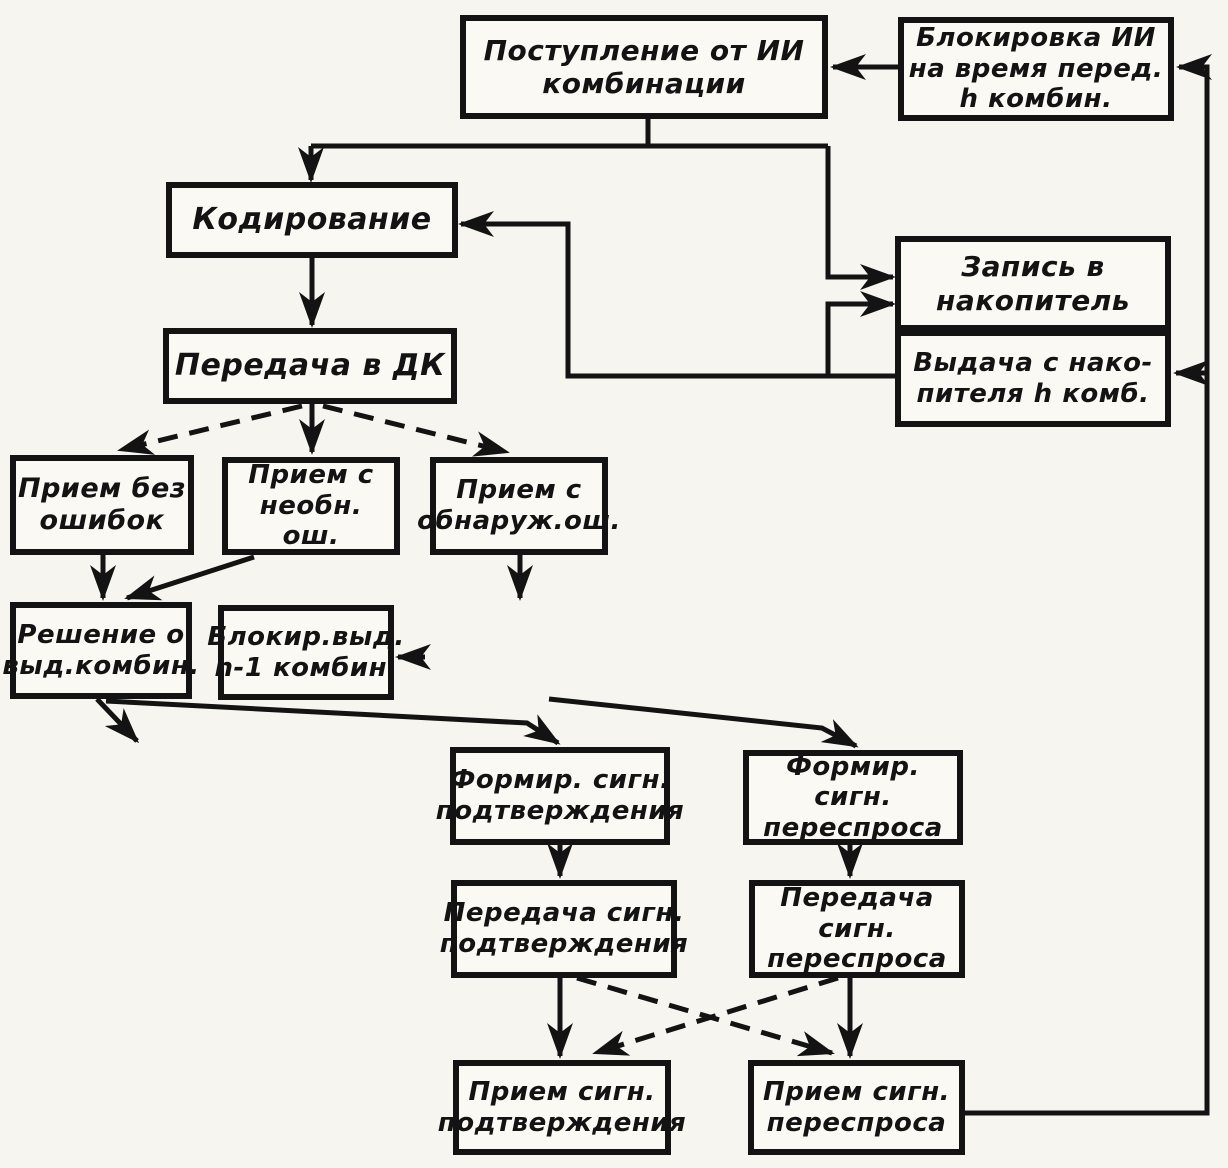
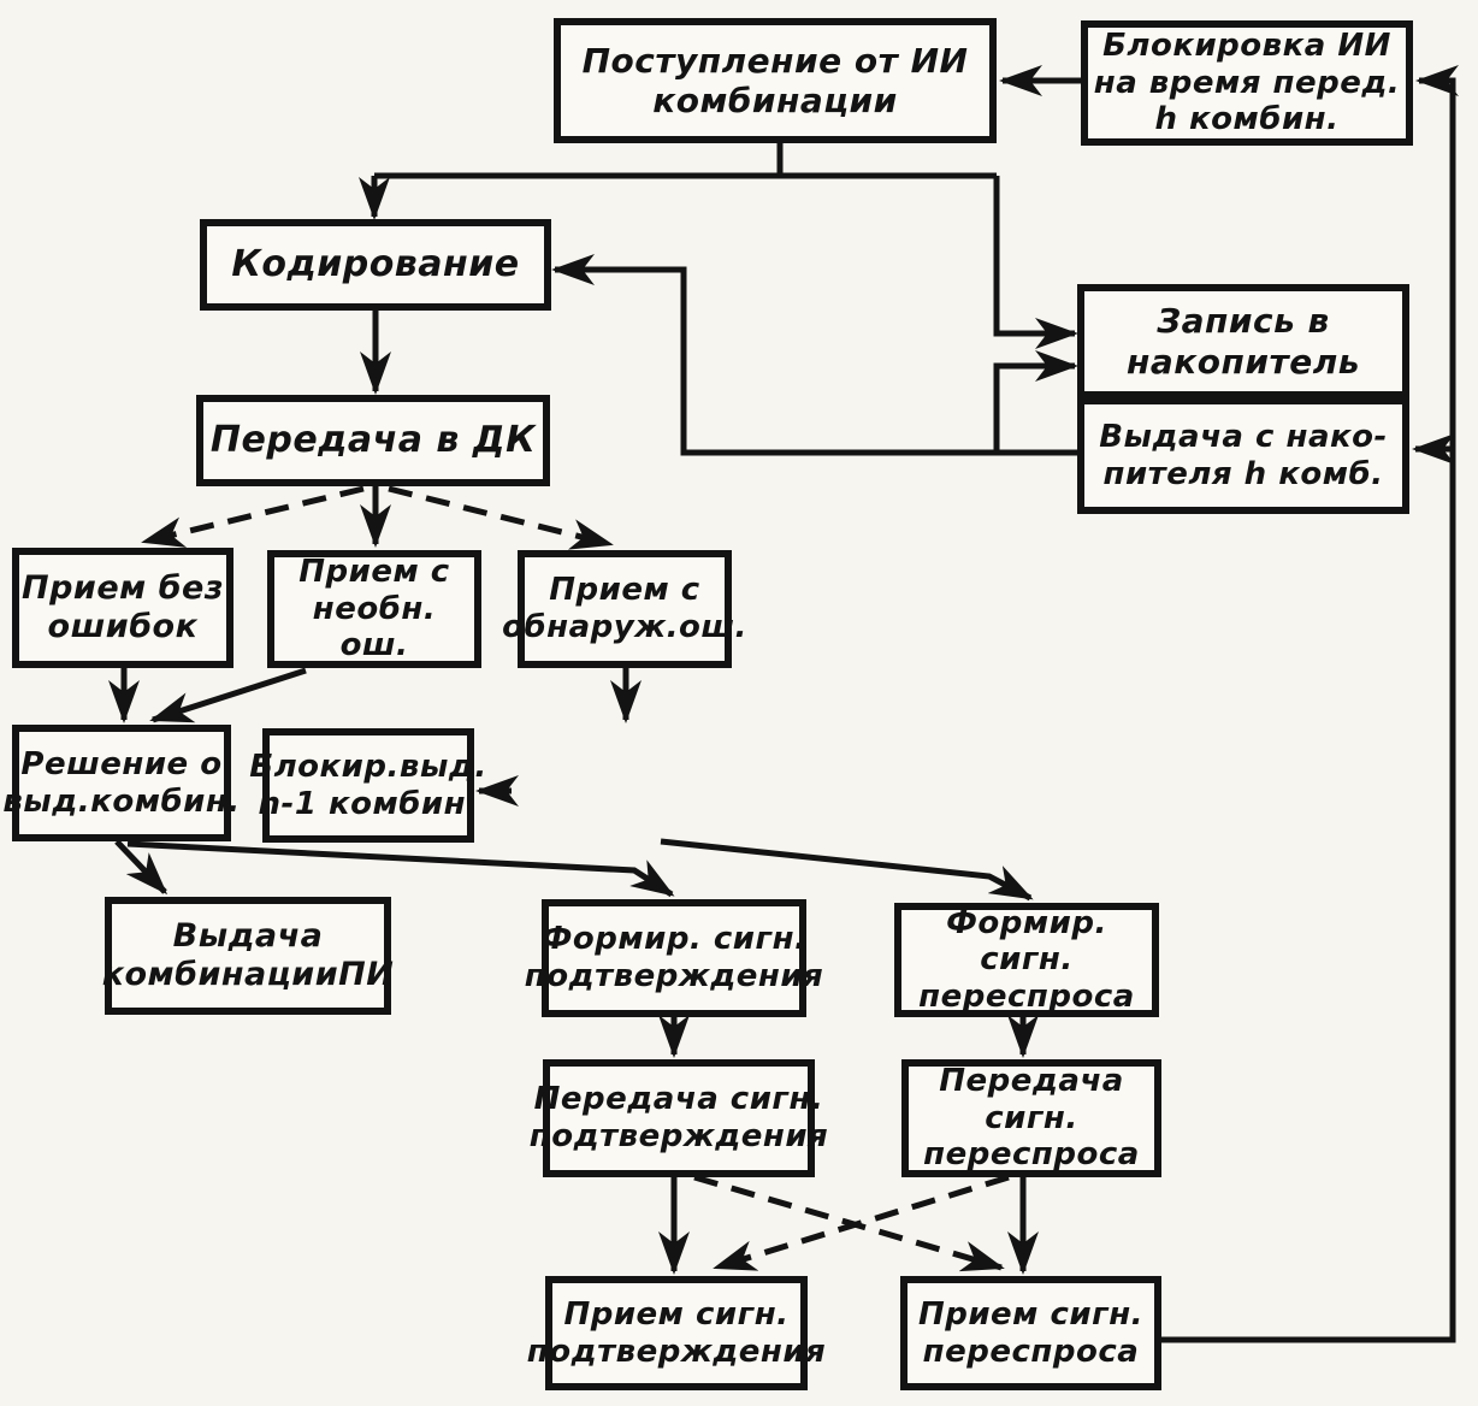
  Поступление от ИИ
  комбинации
  Блокировка ИИ
  на время перед.
  h комбин.
  Кодирование
  Передача в ДК
  Запись в
  накопитель
  Выдача с нако-
  пителя h комб.
  Прием без
  ошибок
  Прием с
  необн. ош.
  Прием с
  обнаруж.ош.
  Решение о
  выд.комбин.
  Блокир.выд.
  h-1 комбин.
+ Выдача
+ комбинацииПИ
  Формир. сигн.
  подтверждения
  Формир. сигн.
  переспроса
  Передача сигн.
  подтверждения
  Передача сигн.
  переспроса
  Прием сигн.
  подтверждения
  Прием сигн.
  переспроса
